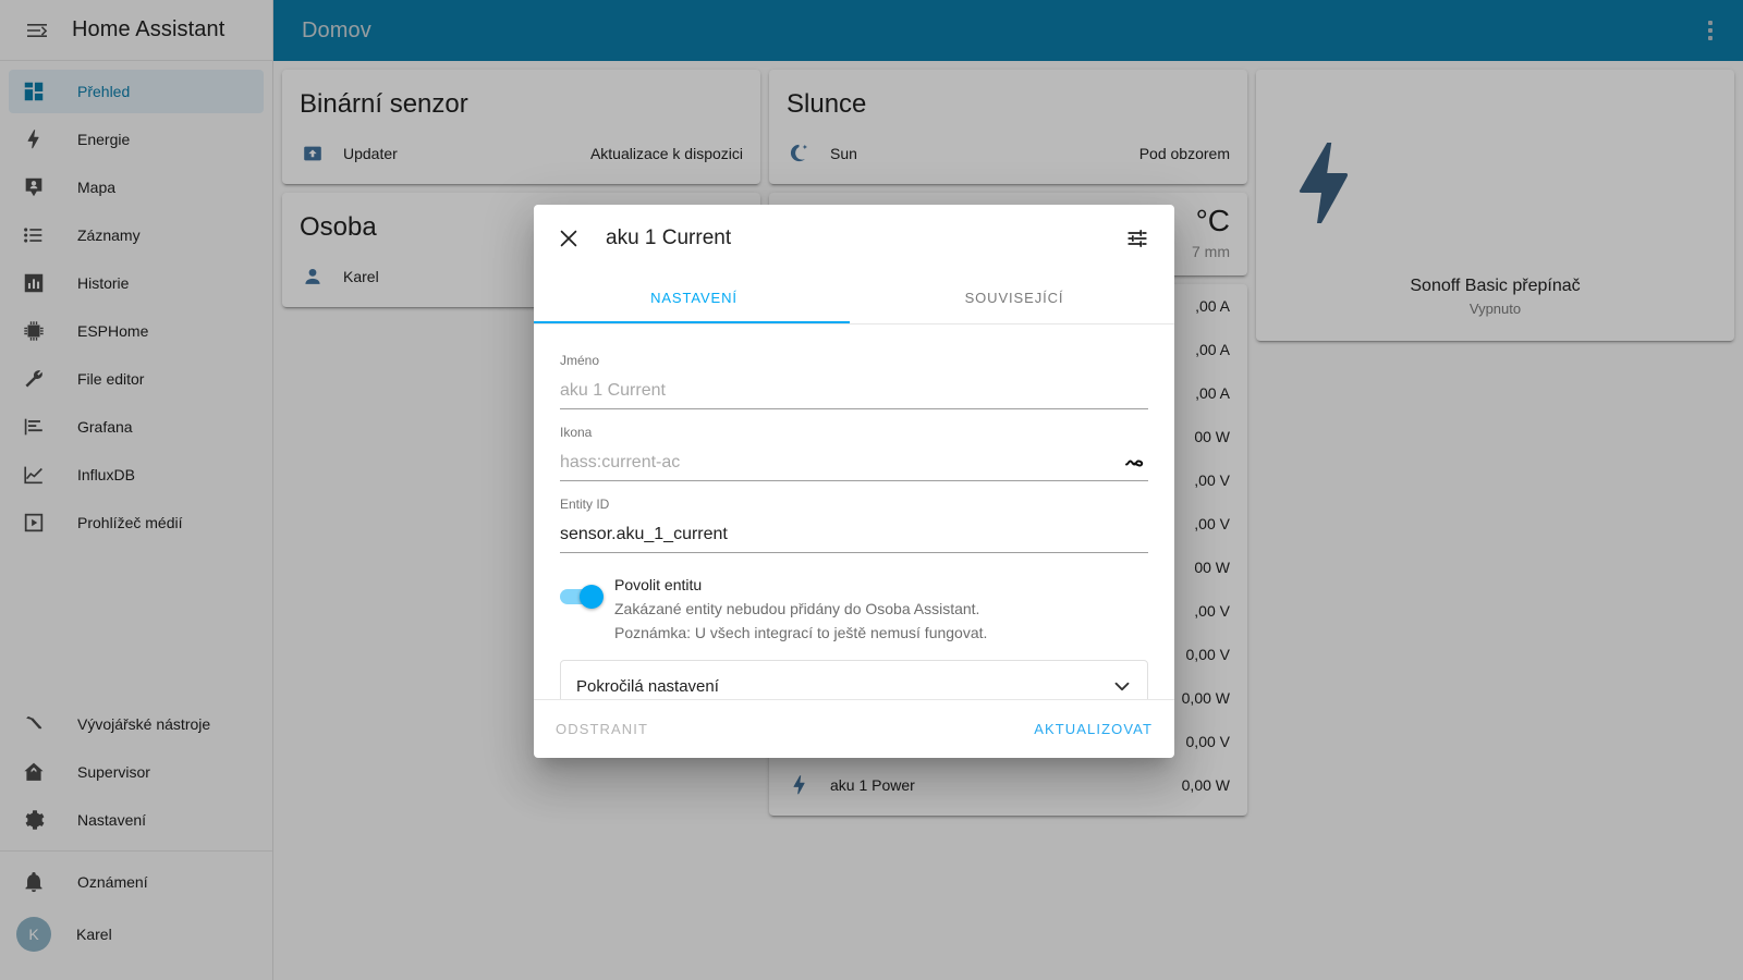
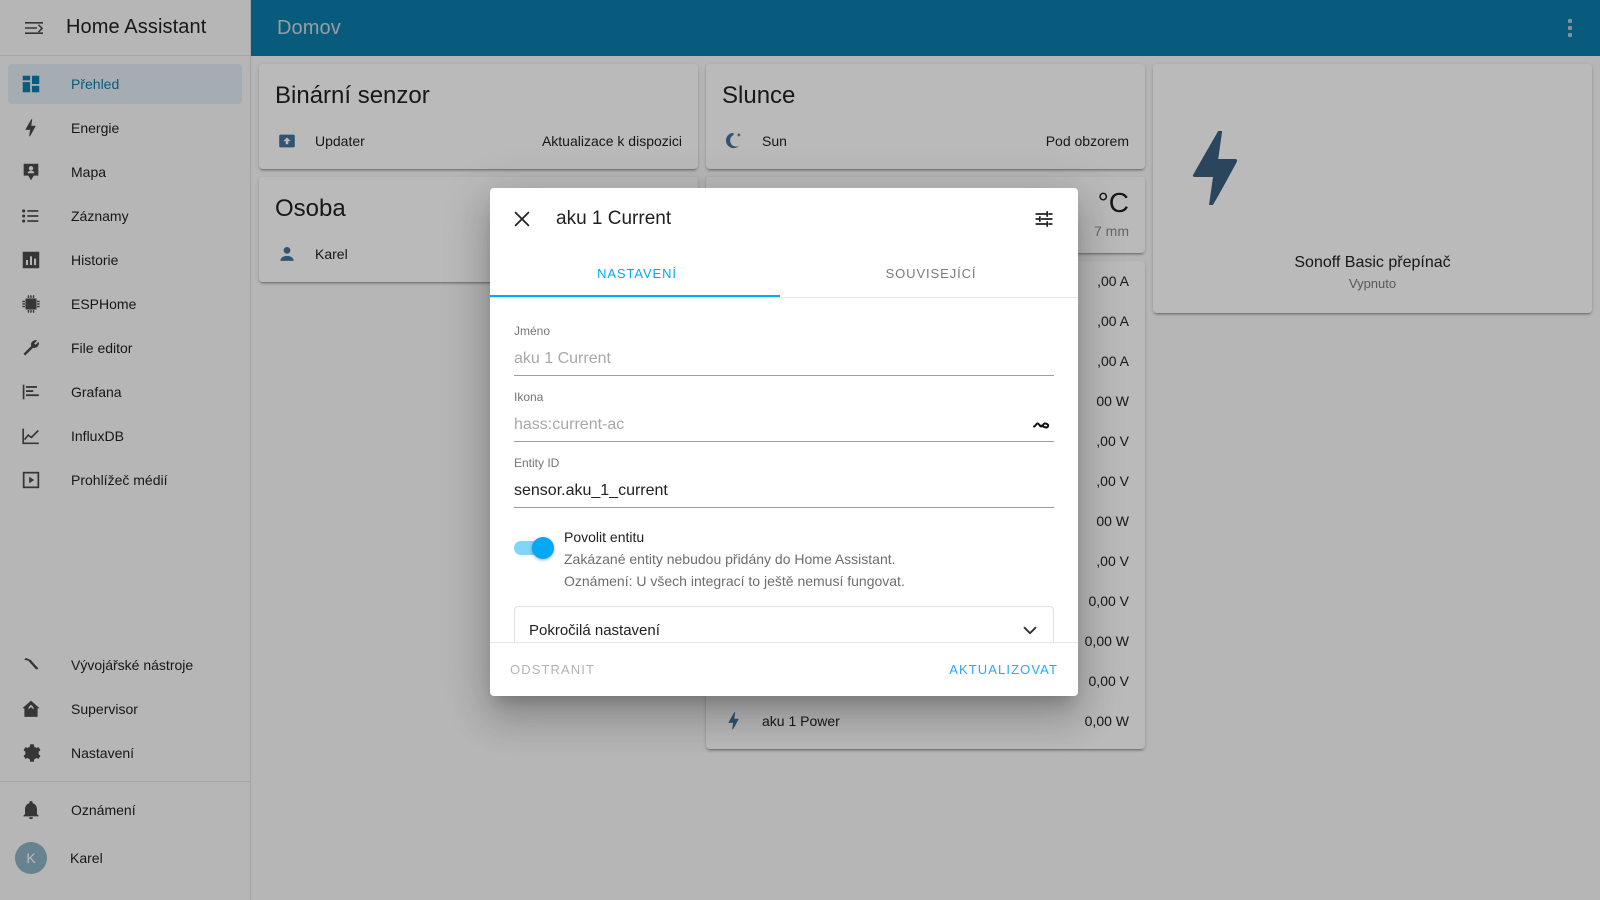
  Home Assistant
  Přehled
  Energie
  Mapa
  Záznamy
  Historie
  ESPHome
  File editor
  Grafana
  InfluxDB
  Prohlížeč médií
  Vývojářské nástroje
  Supervisor
  Nastavení
  Oznámení
  K
  Karel
  Domov
  Binární senzor
  Updater
  Aktualizace k dispozici
  Osoba
  Karel
  Slunce
  Sun
  Pod obzorem
  °C
  7 mm
  ,00 A
  ,00 A
  ,00 A
  00 W
  ,00 V
  ,00 V
  00 W
  ,00 V
  0,00 V
  0,00 W
  0,00 V
  aku 1 Power
  0,00 W
  Sonoff Basic přepínač
  Vypnuto
  aku 1 Current
  NASTAVENÍ
  SOUVISEJÍCÍ
  Jméno
  aku 1 Current
  Ikona
  hass:current-ac
  Entity ID
  sensor.aku_1_current
  Povolit entitu
- Zakázané entity nebudou přidány do Osoba Assistant.
+ Zakázané entity nebudou přidány do Home Assistant.
- Poznámka: U všech integrací to ještě nemusí fungovat.
+ Oznámení: U všech integrací to ještě nemusí fungovat.
  Pokročilá nastavení
  ODSTRANIT
  AKTUALIZOVAT
